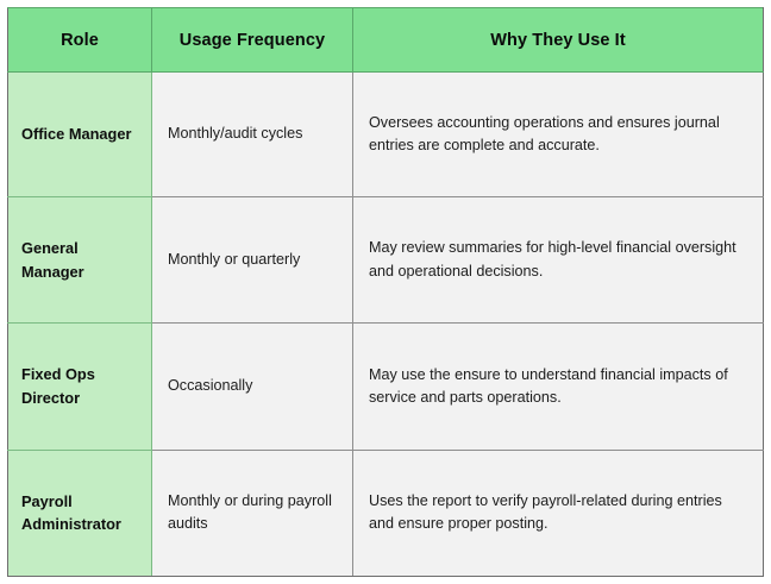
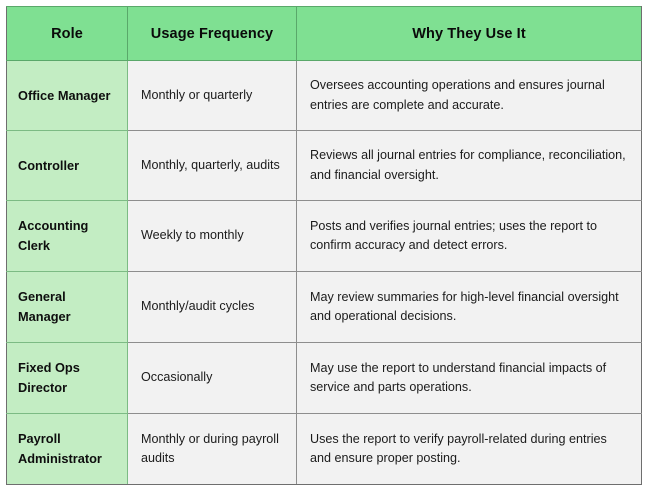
  Role	Usage Frequency	Why They Use It
- Office Manager	Monthly/audit cycles	Oversees accounting operations and ensures journal entries are complete and accurate.
+ Office Manager	Monthly or quarterly	Oversees accounting operations and ensures journal entries are complete and accurate.
+ Controller	Monthly, quarterly, audits	Reviews all journal entries for compliance, reconciliation, and financial oversight.
+ Accounting Clerk	Weekly to monthly	Posts and verifies journal entries; uses the report to confirm accuracy and detect errors.
- General Manager	Monthly or quarterly	May review summaries for high-level financial oversight and operational decisions.
+ General Manager	Monthly/audit cycles	May review summaries for high-level financial oversight and operational decisions.
- Fixed Ops Director	Occasionally	May use the ensure to understand financial impacts of service and parts operations.
+ Fixed Ops Director	Occasionally	May use the report to understand financial impacts of service and parts operations.
  Payroll Administrator	Monthly or during payroll audits	Uses the report to verify payroll-related during entries and ensure proper posting.
